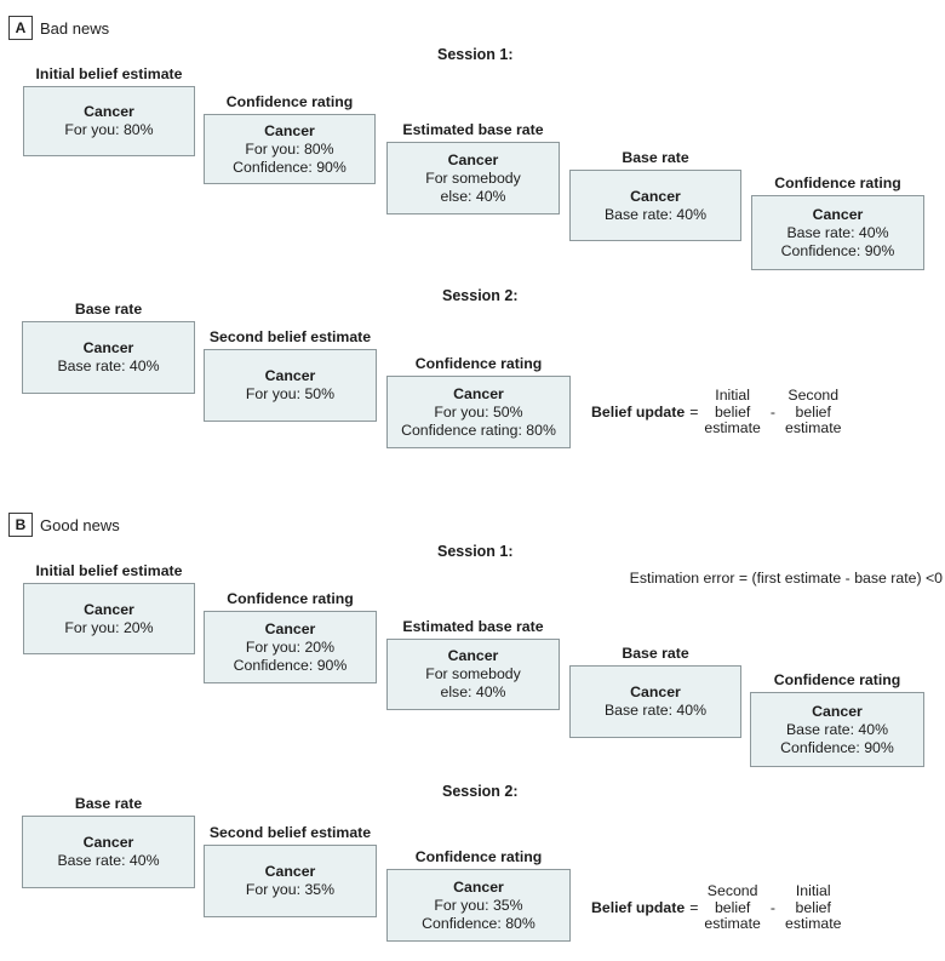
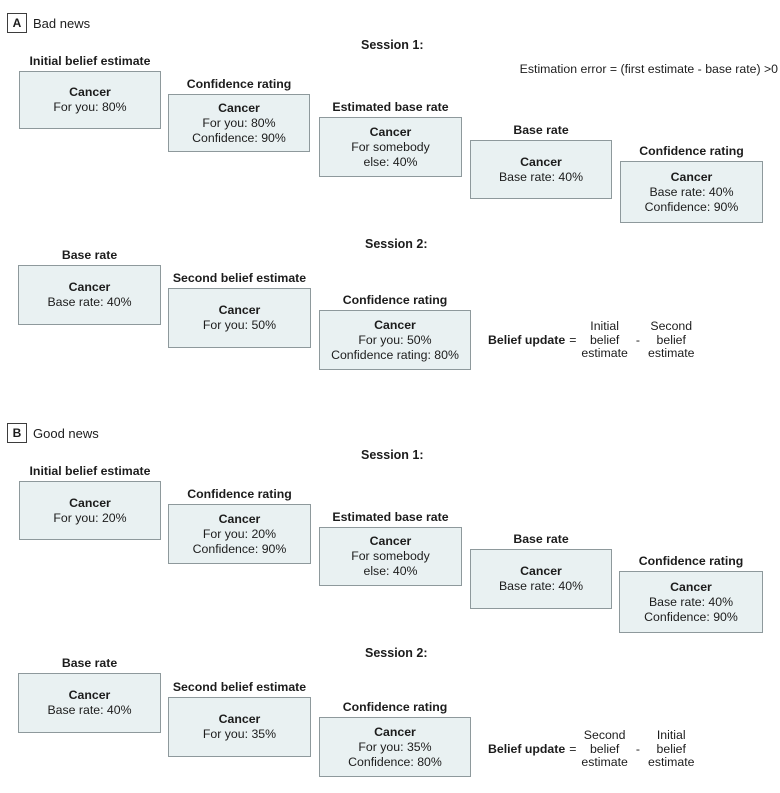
  A
  Bad news
  Session 1:
+ Estimation error = (first estimate - base rate) >0
  Initial belief estimate
  Cancer
  For you: 80%
  Confidence rating
  Cancer
  For you: 80%
  Confidence: 90%
  Estimated base rate
  Cancer
  For somebody
  else: 40%
  Base rate
  Cancer
  Base rate: 40%
  Confidence rating
  Cancer
  Base rate: 40%
  Confidence: 90%
  Session 2:
  Base rate
  Cancer
  Base rate: 40%
  Second belief estimate
  Cancer
  For you: 50%
  Confidence rating
  Cancer
  For you: 50%
  Confidence rating: 80%
  Belief update
  =
  Initial
  belief
  estimate
  -
  Second
  belief
  estimate
  B
  Good news
  Session 1:
- Estimation error = (first estimate - base rate) <0
  Initial belief estimate
  Cancer
  For you: 20%
  Confidence rating
  Cancer
  For you: 20%
  Confidence: 90%
  Estimated base rate
  Cancer
  For somebody
  else: 40%
  Base rate
  Cancer
  Base rate: 40%
  Confidence rating
  Cancer
  Base rate: 40%
  Confidence: 90%
  Session 2:
  Base rate
  Cancer
  Base rate: 40%
  Second belief estimate
  Cancer
  For you: 35%
  Confidence rating
  Cancer
  For you: 35%
  Confidence: 80%
  Belief update
  =
  Second
  belief
  estimate
  -
  Initial
  belief
  estimate
